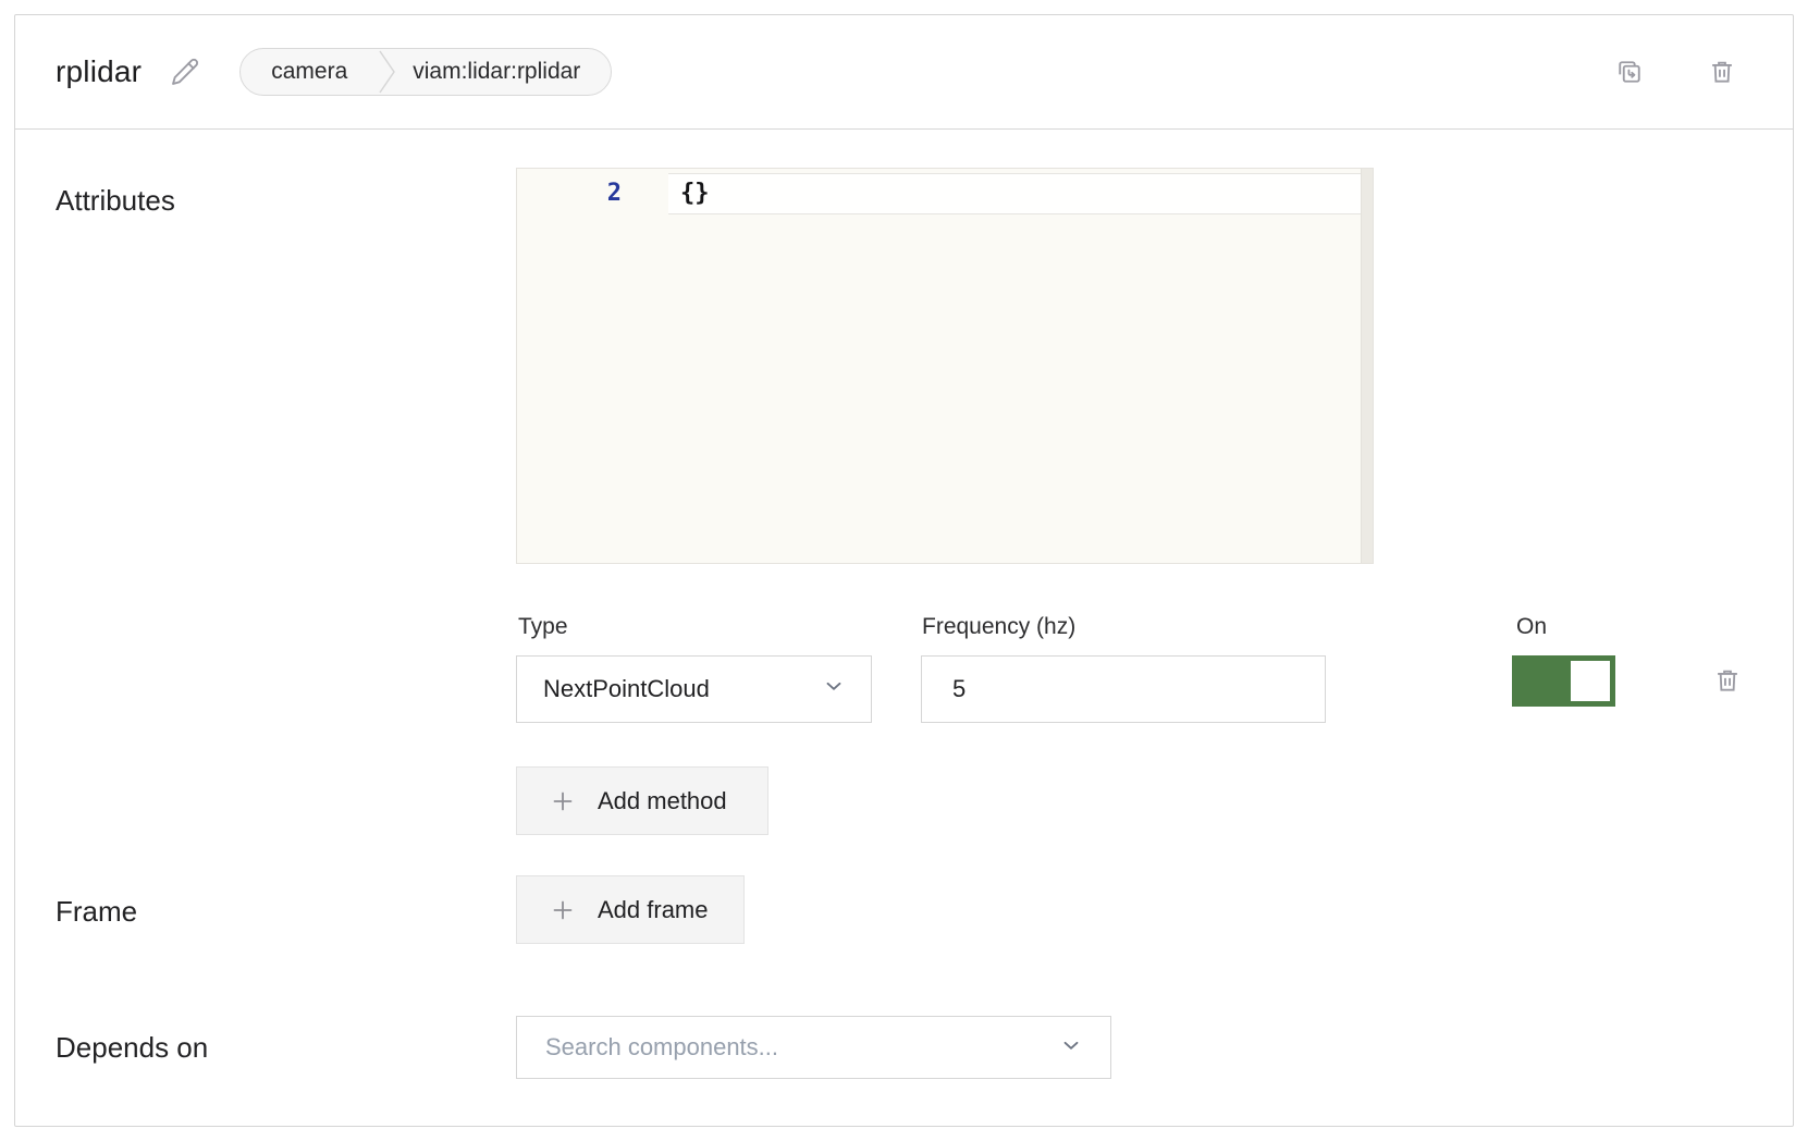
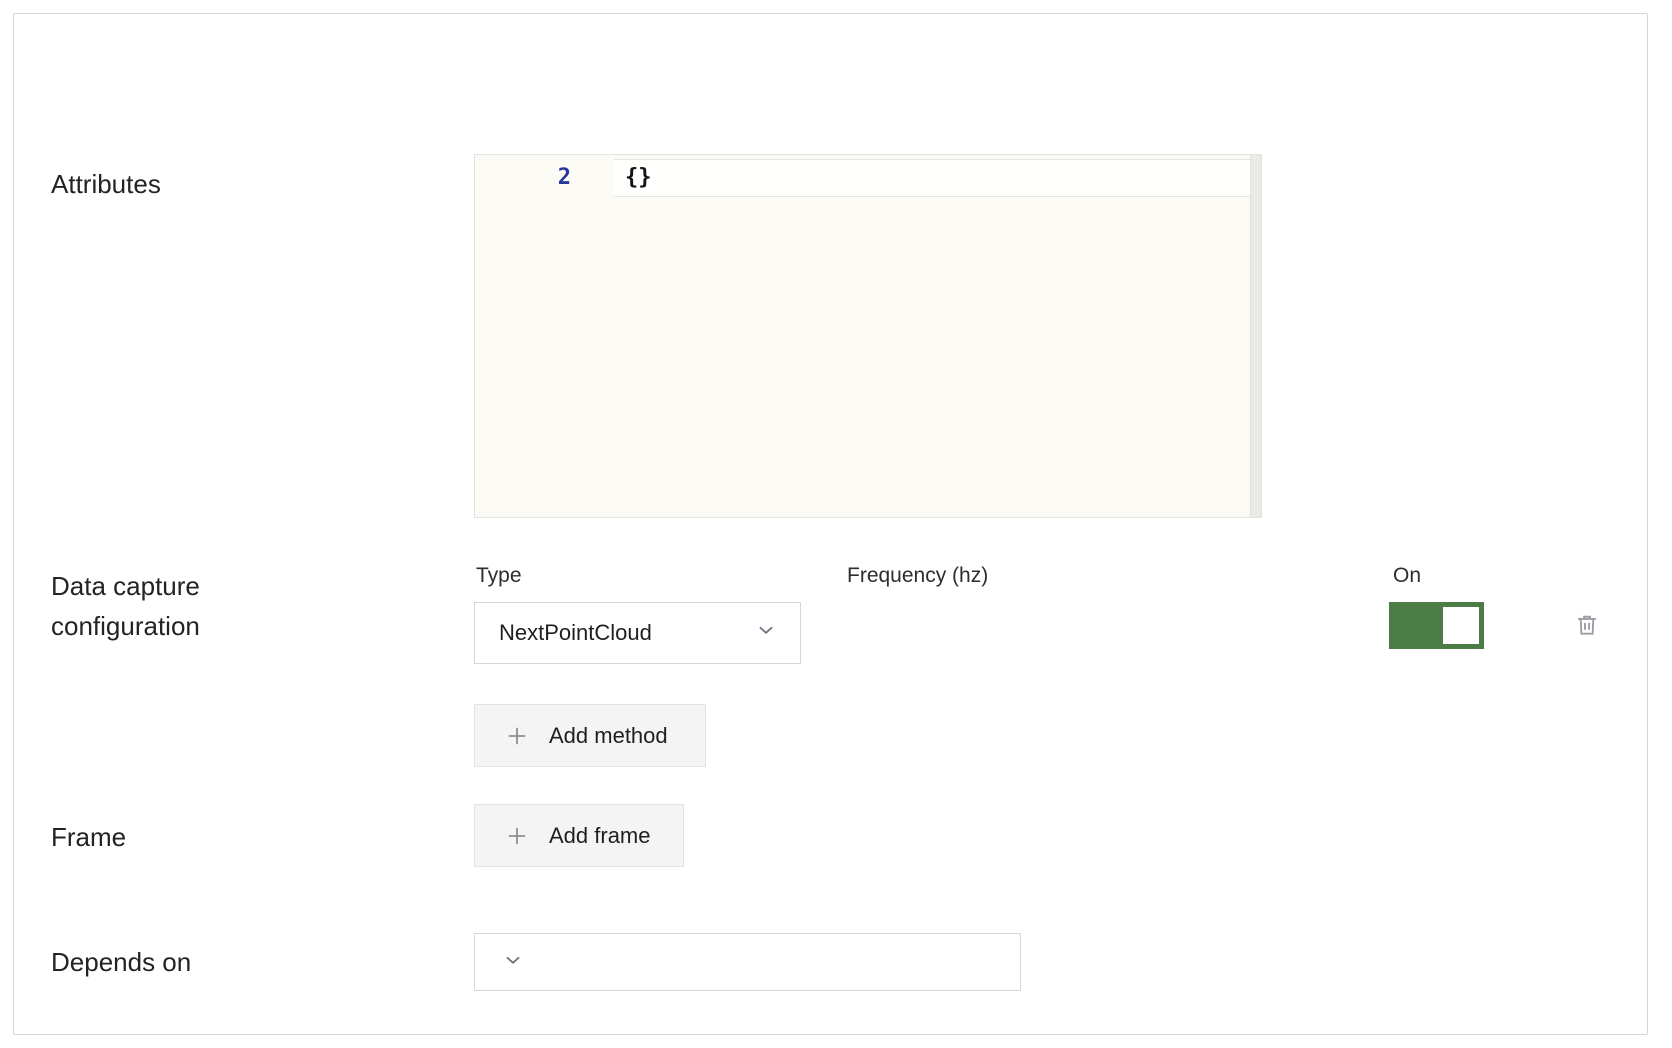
- rplidar
- camera
- viam:lidar:rplidar
  Attributes
  2
  {}
+ Data capture configuration
  Type
  NextPointCloud
  Frequency (hz)
- 5
  On
  Add method
  Frame
  Add frame
  Depends on
- Search components...
